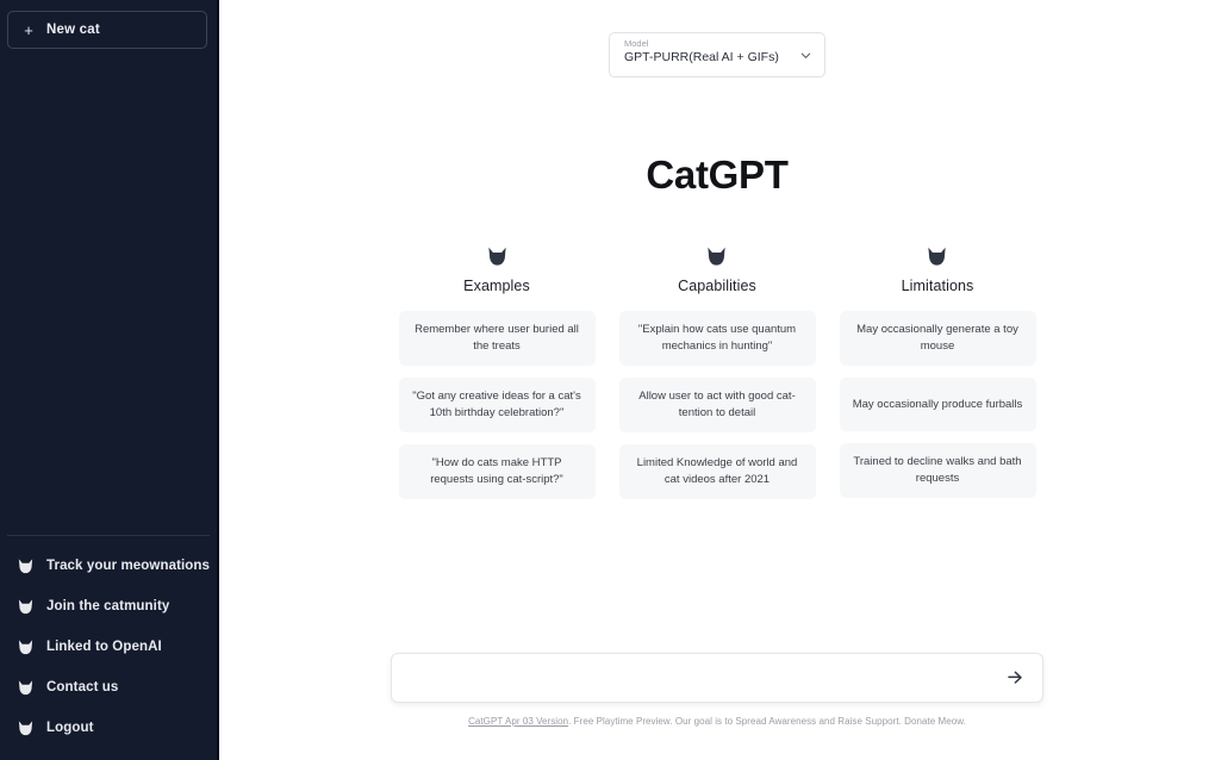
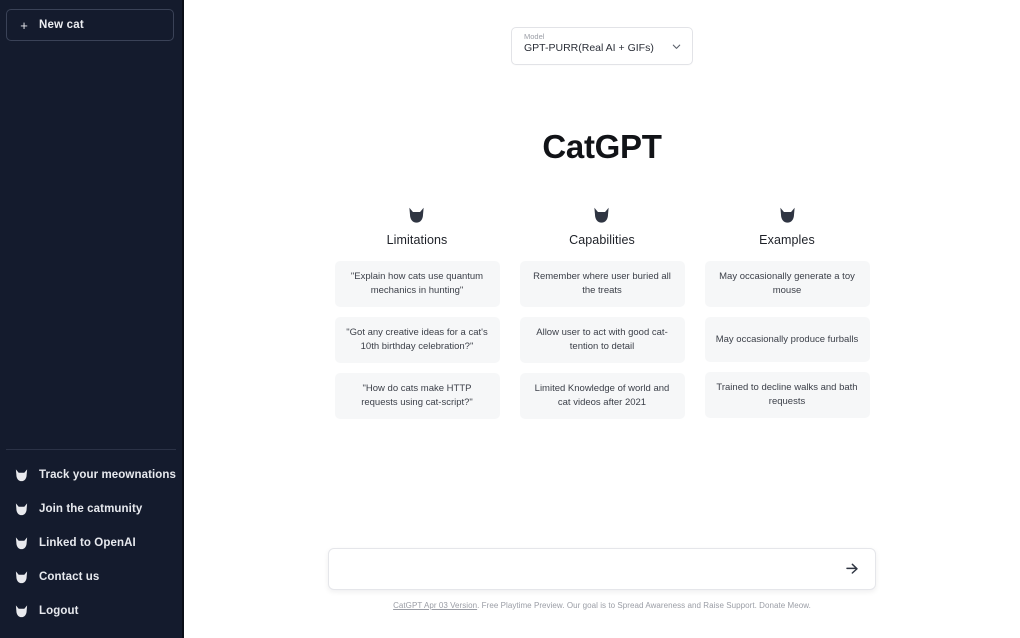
  +
  New cat
  Track your meownations
  Join the catmunity
  Linked to OpenAI
  Contact us
  Logout
  Model
  GPT-PURR(Real AI + GIFs)
  CatGPT
- Examples
+ Limitations
- Remember where user buried all the treats
+ "Explain how cats use quantum mechanics in hunting"
  "Got any creative ideas for a cat's 10th birthday celebration?"
  "How do cats make HTTP requests using cat-script?"
  Capabilities
- "Explain how cats use quantum mechanics in hunting"
+ Remember where user buried all the treats
  Allow user to act with good cat-tention to detail
  Limited Knowledge of world and cat videos after 2021
- Limitations
+ Examples
  May occasionally generate a toy mouse
  May occasionally produce furballs
  Trained to decline walks and bath requests
  CatGPT Apr 03 Version. Free Playtime Preview. Our goal is to Spread Awareness and Raise Support. Donate Meow.
